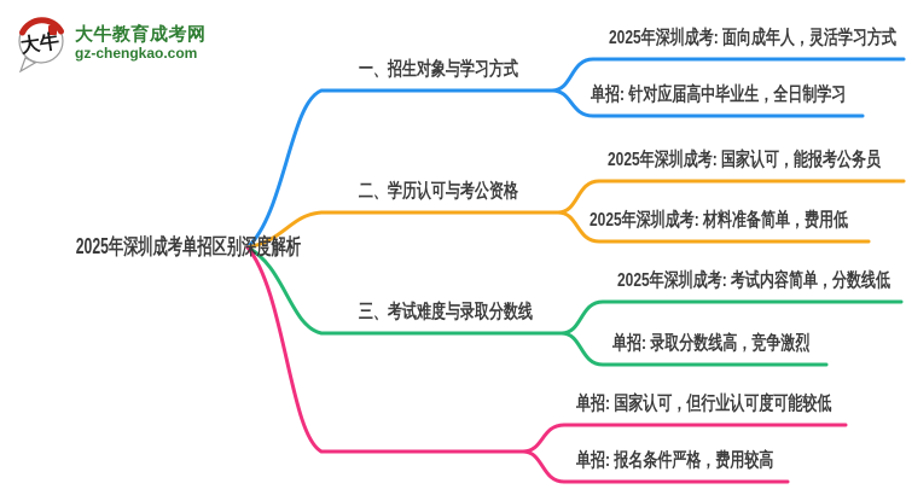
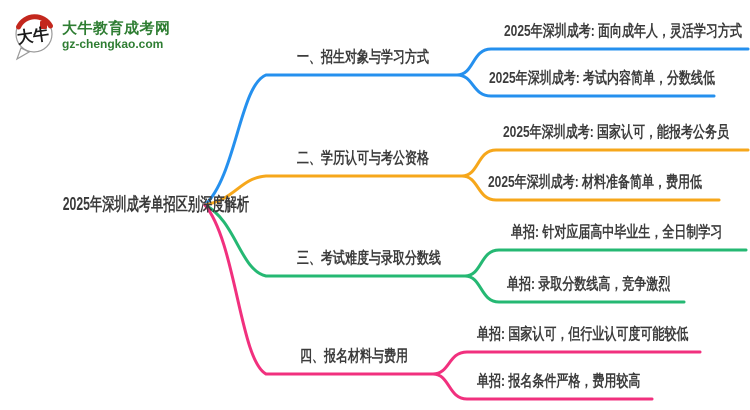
  大牛教育成考网
  gz-chengkao.com
  2025年深圳成考单招区别深度解析
  一、招生对象与学习方式
  二、学历认可与考公资格
  三、考试难度与录取分数线
+ 四、报名材料与费用
  2025年深圳成考: 面向成年人，灵活学习方式
- 单招: 针对应届高中毕业生，全日制学习
+ 2025年深圳成考: 考试内容简单，分数线低
  2025年深圳成考: 国家认可，能报考公务员
  2025年深圳成考: 材料准备简单，费用低
- 2025年深圳成考: 考试内容简单，分数线低
+ 单招: 针对应届高中毕业生，全日制学习
  单招: 录取分数线高，竞争激烈
  单招: 国家认可，但行业认可度可能较低
  单招: 报名条件严格，费用较高
